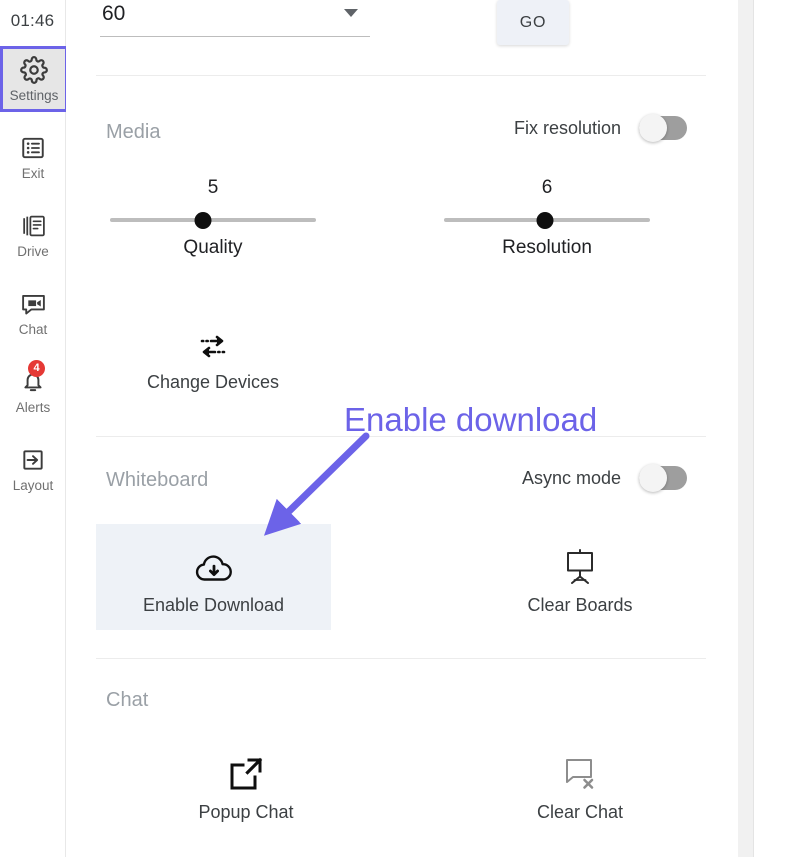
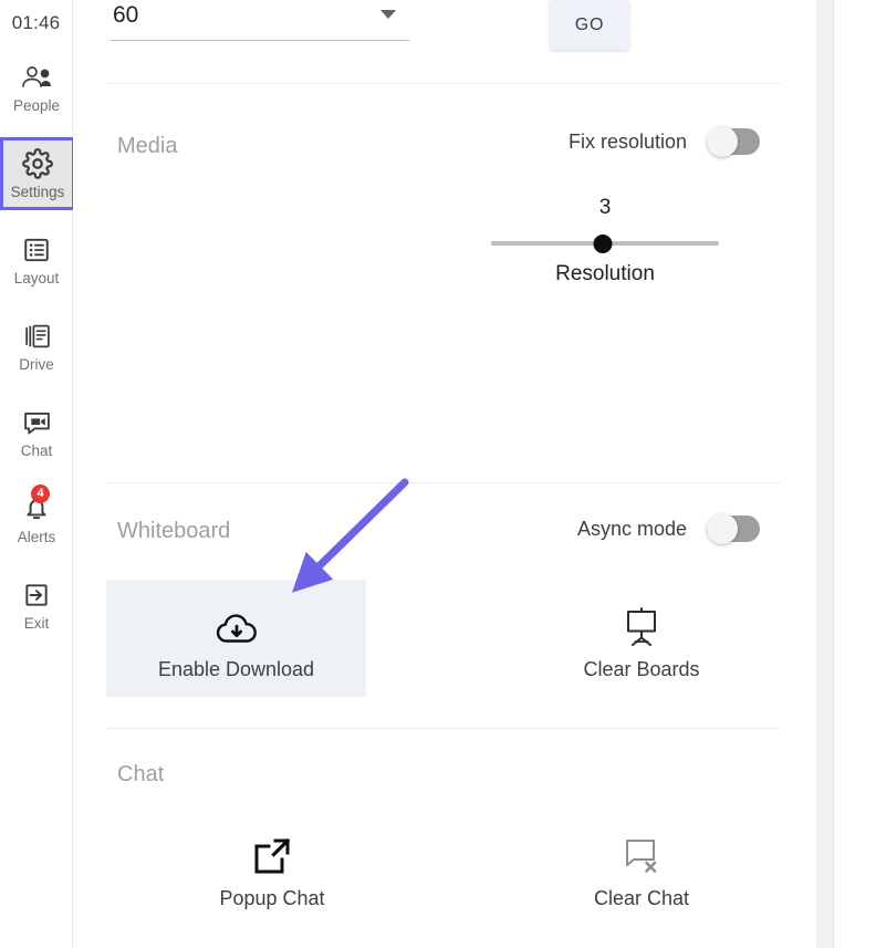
  01:46
+ People
  Settings
- Exit
+ Layout
  Drive
  Chat
  4
  Alerts
- Layout
+ Exit
  60
  GO
  Media
  Fix resolution
- 5
- Quality
- 6
+ 3
  Resolution
- Change Devices
  Whiteboard
  Async mode
  Enable Download
  Clear Boards
  Chat
  Popup Chat
  Clear Chat
- Enable download
